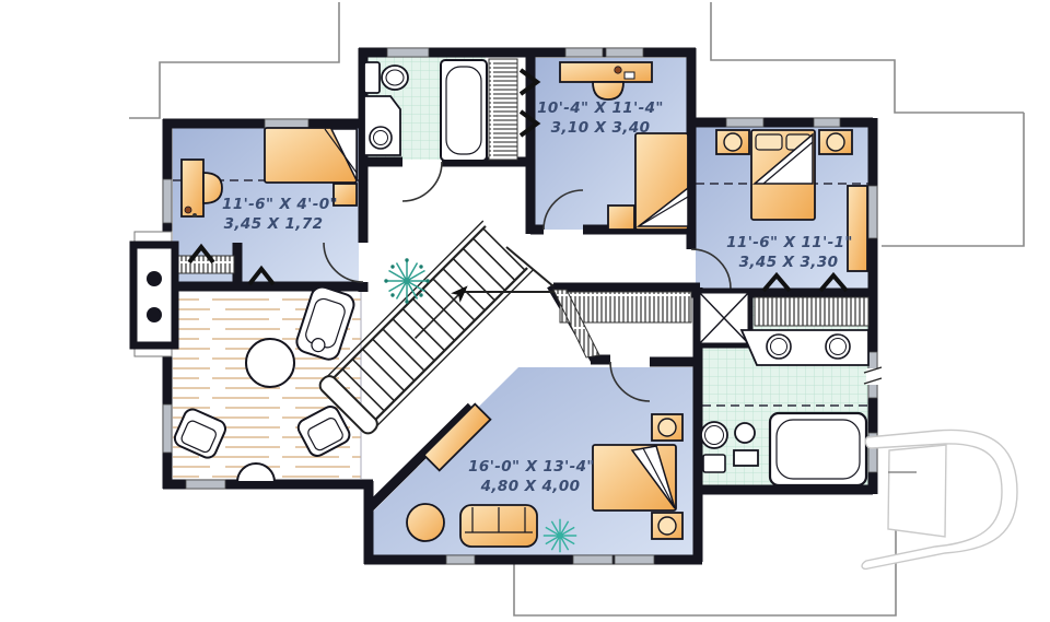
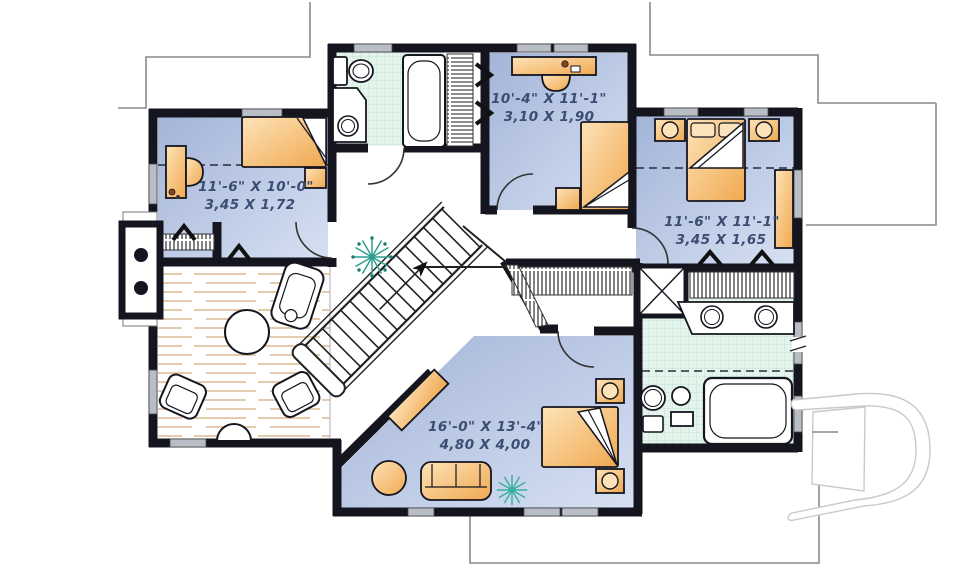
- 10'-4" X 11'-4"
+ 10'-4" X 11'-1"
- 3,10 X 3,40
+ 3,10 X 1,90
- 11'-6" X 4'-0"
+ 11'-6" X 10'-0"
  3,45 X 1,72
  11'-6" X 11'-1"
- 3,45 X 3,30
+ 3,45 X 1,65
  16'-0" X 13'-4"
  4,80 X 4,00
